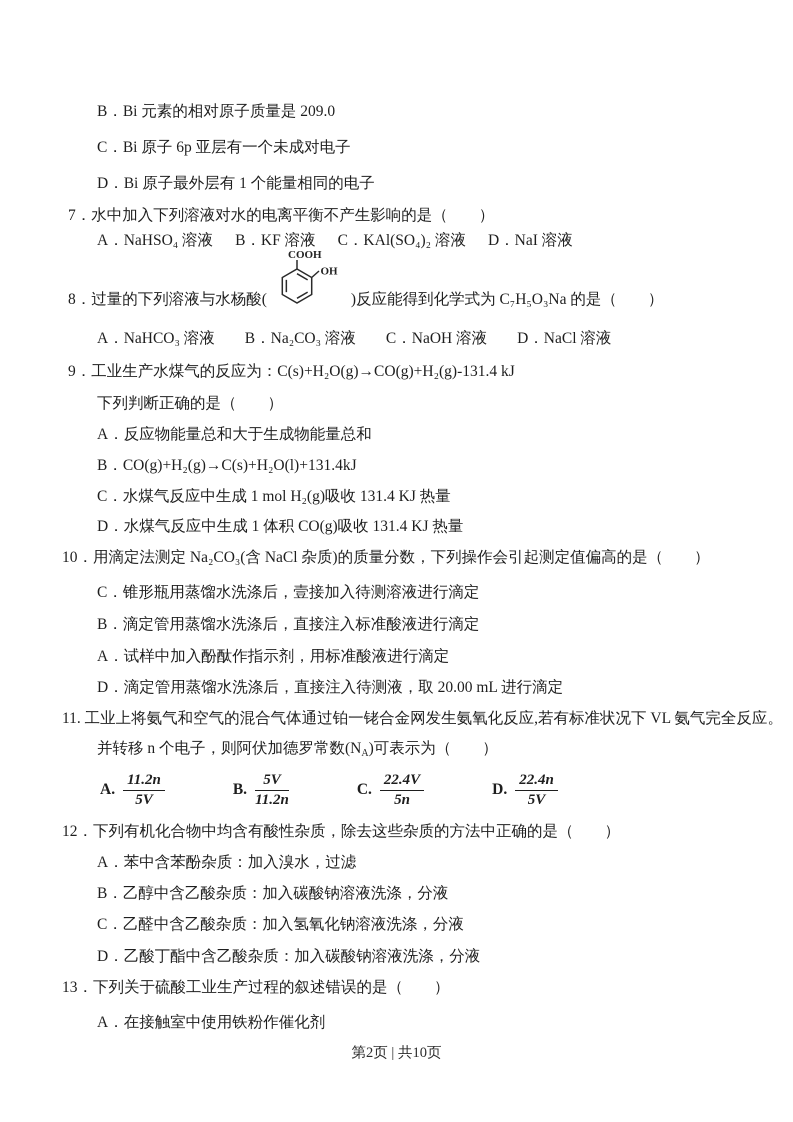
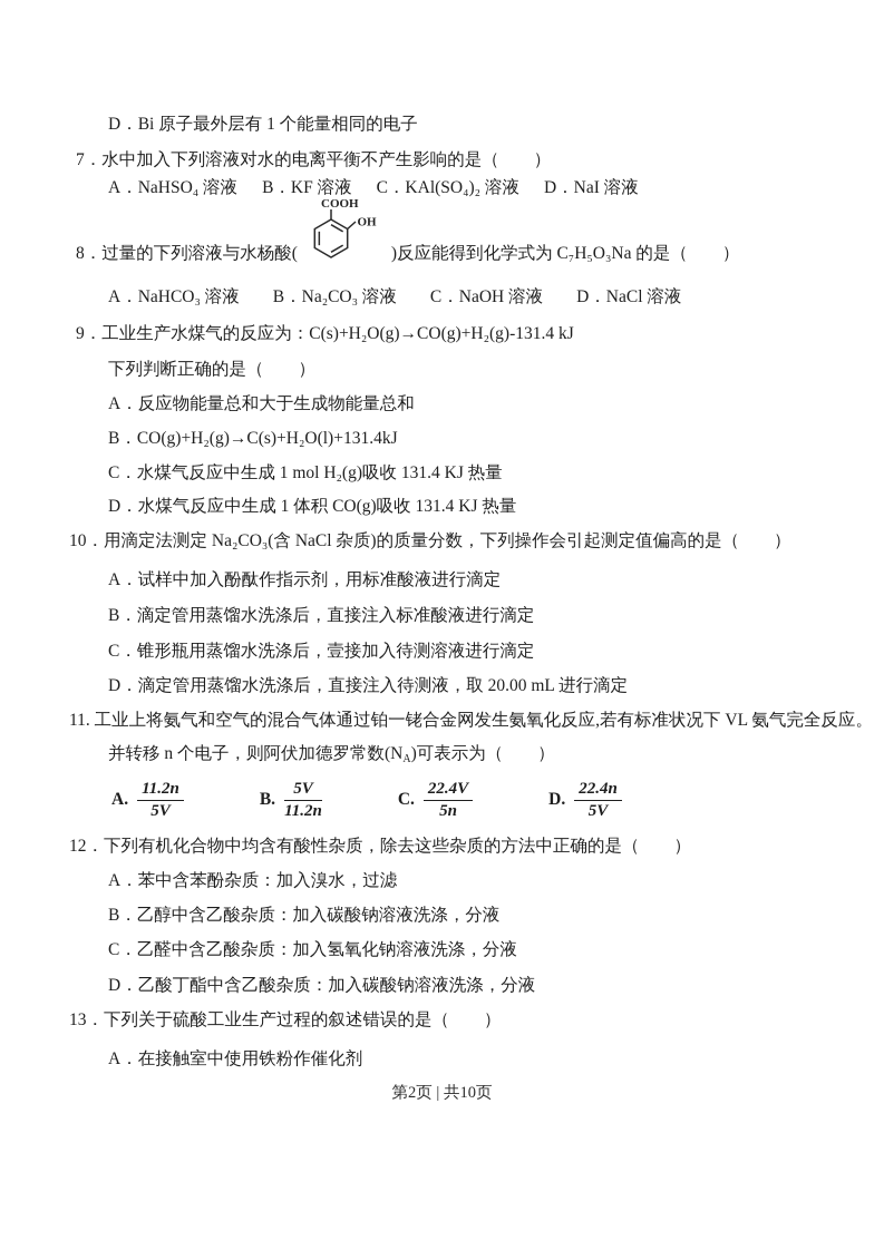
- B．Bi 元素的相对原子质量是 209.0
- C．Bi 原子 6p 亚层有一个未成对电子
  D．Bi 原子最外层有 1 个能量相同的电子
  7．水中加入下列溶液对水的电离平衡不产生影响的是（ ）
  A．NaHSO₄ 溶液
  B．KF 溶液
  C．KAl(SO₄)₂ 溶液
  D．NaI 溶液
  8．过量的下列溶液与水杨酸(
  COOH
  OH
  )反应能得到化学式为 C₇H₅O₃Na 的是（ ）
  A．NaHCO₃ 溶液
  B．Na₂CO₃ 溶液
  C．NaOH 溶液
  D．NaCl 溶液
  9．工业生产水煤气的反应为：C(s)+H₂O(g)→CO(g)+H₂(g)-131.4 kJ
  下列判断正确的是（ ）
  A．反应物能量总和大于生成物能量总和
  B．CO(g)+H₂(g)→C(s)+H₂O(l)+131.4kJ
  C．水煤气反应中生成 1 mol H₂(g)吸收 131.4 KJ 热量
  D．水煤气反应中生成 1 体积 CO(g)吸收 131.4 KJ 热量
  10．用滴定法测定 Na₂CO₃(含 NaCl 杂质)的质量分数，下列操作会引起测定值偏高的是（ ）
- C．锥形瓶用蒸馏水洗涤后，壹接加入待测溶液进行滴定
+ A．试样中加入酚酞作指示剂，用标准酸液进行滴定
  B．滴定管用蒸馏水洗涤后，直接注入标准酸液进行滴定
- A．试样中加入酚酞作指示剂，用标准酸液进行滴定
+ C．锥形瓶用蒸馏水洗涤后，壹接加入待测溶液进行滴定
  D．滴定管用蒸馏水洗涤后，直接注入待测液，取 20.00 mL 进行滴定
  11. 工业上将氨气和空气的混合气体通过铂一铑合金网发生氨氧化反应,若有标准状况下 VL 氨气完全反应。
  并转移 n 个电子，则阿伏加德罗常数(NA)可表示为（ ）
  A.
  11.2n
  5V
  B.
  5V
  11.2n
  C.
  22.4V
  5n
  D.
  22.4n
  5V
  12．下列有机化合物中均含有酸性杂质，除去这些杂质的方法中正确的是（ ）
  A．苯中含苯酚杂质：加入溴水，过滤
  B．乙醇中含乙酸杂质：加入碳酸钠溶液洗涤，分液
  C．乙醛中含乙酸杂质：加入氢氧化钠溶液洗涤，分液
  D．乙酸丁酯中含乙酸杂质：加入碳酸钠溶液洗涤，分液
  13．下列关于硫酸工业生产过程的叙述错误的是（ ）
  A．在接触室中使用铁粉作催化剂
  第2页 | 共10页
